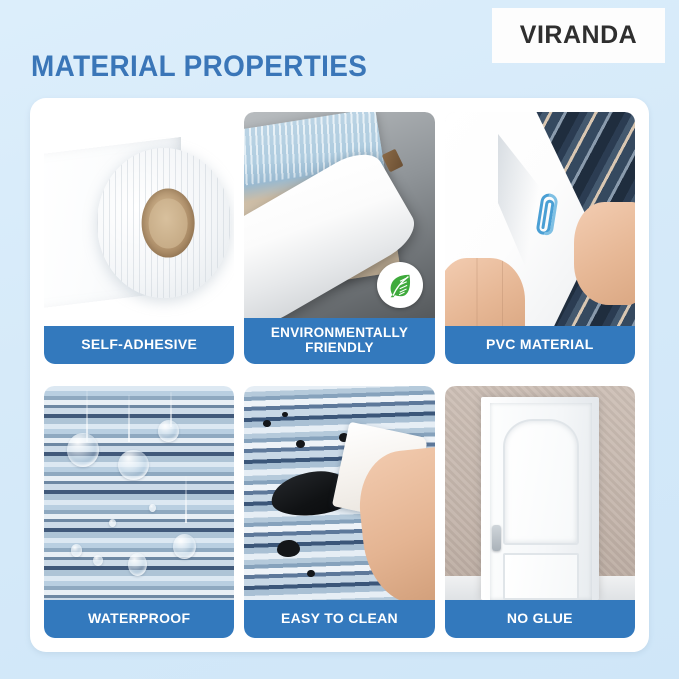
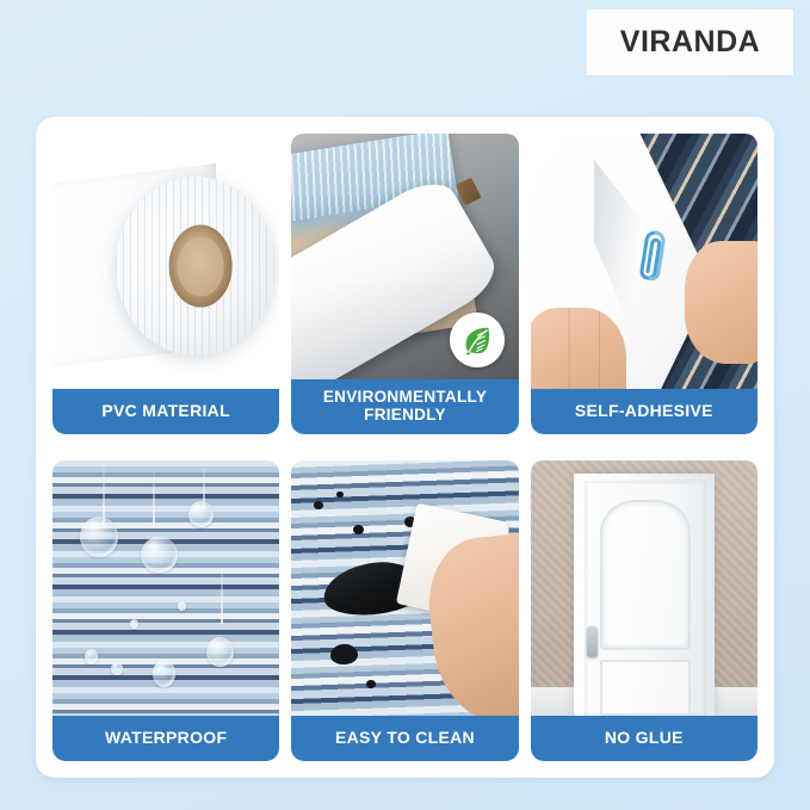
  VIRANDA
- MATERIAL PROPERTIES
- SELF-ADHESIVE
+ PVC MATERIAL
  ENVIRONMENTALLY
  FRIENDLY
- PVC MATERIAL
+ SELF-ADHESIVE
  WATERPROOF
  EASY TO CLEAN
  NO GLUE
